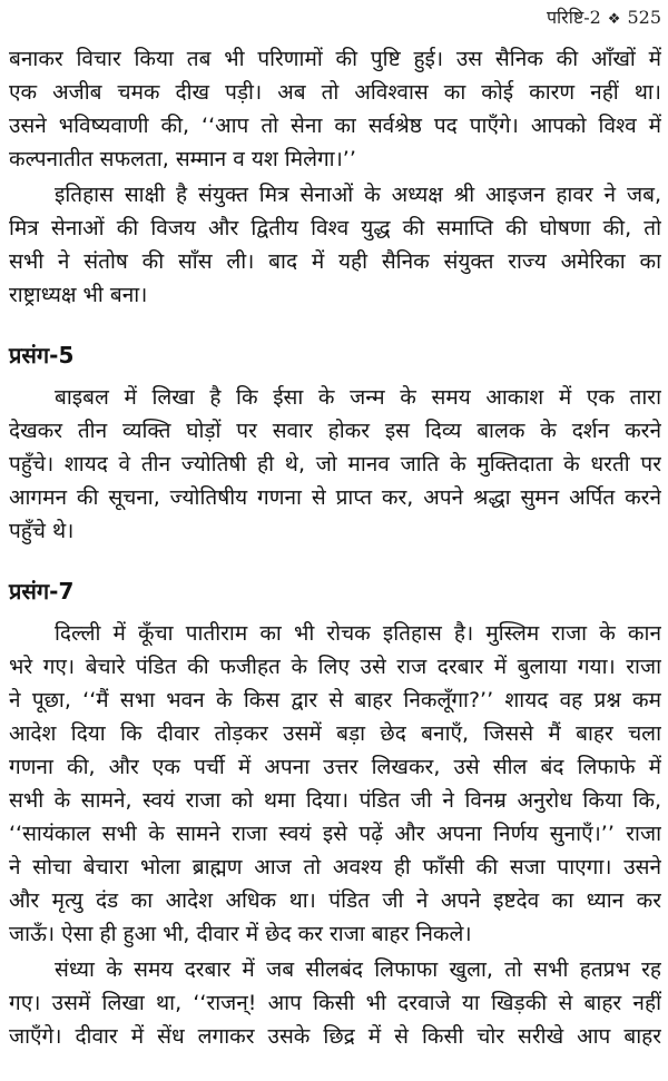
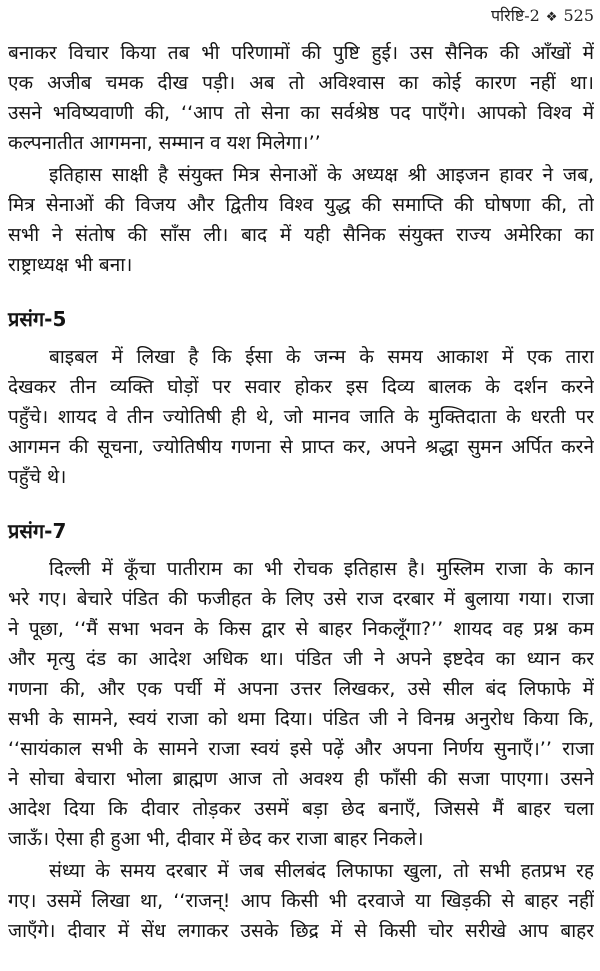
  परिष्टि-2 ❖ 525
  बनाकर विचार किया तब भी परिणामों की पुष्टि हुई। उस सैनिक की आँखों में
  एक अजीब चमक दीख पड़ी। अब तो अविश्वास का कोई कारण नहीं था।
  उसने भविष्यवाणी की, ‘‘आप तो सेना का सर्वश्रेष्ठ पद पाएँगे। आपको विश्व में
- कल्पनातीत सफलता, सम्मान व यश मिलेगा।’’
+ कल्पनातीत आगमना, सम्मान व यश मिलेगा।’’
  इतिहास साक्षी है संयुक्त मित्र सेनाओं के अध्यक्ष श्री आइजन हावर ने जब,
  मित्र सेनाओं की विजय और द्वितीय विश्व युद्ध की समाप्ति की घोषणा की, तो
  सभी ने संतोष की साँस ली। बाद में यही सैनिक संयुक्त राज्य अमेरिका का
  राष्ट्राध्यक्ष भी बना।
  प्रसंग-5
  बाइबल में लिखा है कि ईसा के जन्म के समय आकाश में एक तारा
  देखकर तीन व्यक्ति घोड़ों पर सवार होकर इस दिव्य बालक के दर्शन करने
  पहुँचे। शायद वे तीन ज्योतिषी ही थे, जो मानव जाति के मुक्तिदाता के धरती पर
  आगमन की सूचना, ज्योतिषीय गणना से प्राप्त कर, अपने श्रद्धा सुमन अर्पित करने
  पहुँचे थे।
  प्रसंग-7
  दिल्ली में कूँचा पातीराम का भी रोचक इतिहास है। मुस्लिम राजा के कान
  भरे गए। बेचारे पंडित की फजीहत के लिए उसे राज दरबार में बुलाया गया। राजा
  ने पूछा, ‘‘मैं सभा भवन के किस द्वार से बाहर निकलूँगा?’’ शायद वह प्रश्न कम
- आदेश दिया कि दीवार तोड़कर उसमें बड़ा छेद बनाएँ, जिससे मैं बाहर चला
+ और मृत्यु दंड का आदेश अधिक था। पंडित जी ने अपने इष्टदेव का ध्यान कर
  गणना की, और एक पर्ची में अपना उत्तर लिखकर, उसे सील बंद लिफाफे में
  सभी के सामने, स्वयं राजा को थमा दिया। पंडित जी ने विनम्र अनुरोध किया कि,
  ‘‘सायंकाल सभी के सामने राजा स्वयं इसे पढ़ें और अपना निर्णय सुनाएँ।’’ राजा
  ने सोचा बेचारा भोला ब्राह्मण आज तो अवश्य ही फाँसी की सजा पाएगा। उसने
- और मृत्यु दंड का आदेश अधिक था। पंडित जी ने अपने इष्टदेव का ध्यान कर
+ आदेश दिया कि दीवार तोड़कर उसमें बड़ा छेद बनाएँ, जिससे मैं बाहर चला
  जाऊँ। ऐसा ही हुआ भी, दीवार में छेद कर राजा बाहर निकले।
  संध्या के समय दरबार में जब सीलबंद लिफाफा खुला, तो सभी हतप्रभ रह
  गए। उसमें लिखा था, ‘‘राजन्! आप किसी भी दरवाजे या खिड़की से बाहर नहीं
  जाएँगे। दीवार में सेंध लगाकर उसके छिद्र में से किसी चोर सरीखे आप बाहर
